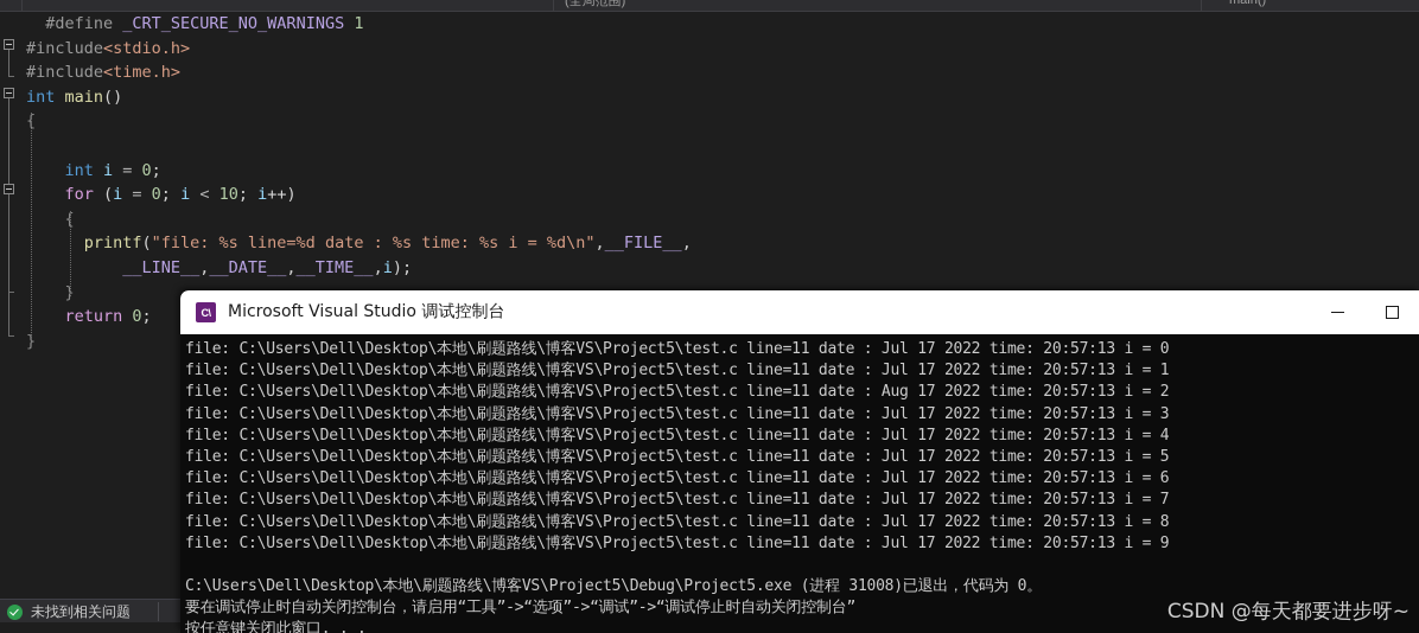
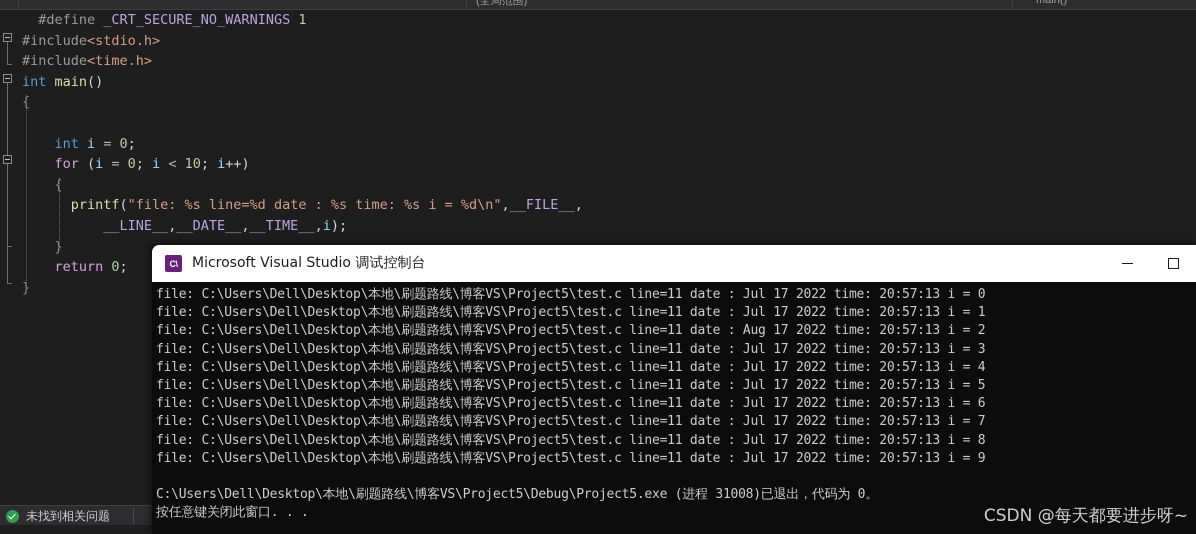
  (全局范围)
  main()
  #define _CRT_SECURE_NO_WARNINGS 1
  #include<stdio.h>
  #include<time.h>
  int main()
  {
  int i = 0;
  for (i = 0; i < 10; i++)
  {
  printf("file: %s line=%d date : %s time: %s i = %d\n",__FILE__,
  __LINE__,__DATE__,__TIME__,i);
  }
  return 0;
  }
  未找到相关问题
  C\
  Microsoft Visual Studio 调试控制台
  file: C:\Users\Dell\Desktop\本地\刷题路线\博客VS\Project5\test.c line=11 date : Jul 17 2022 time: 20:57:13 i = 0
  file: C:\Users\Dell\Desktop\本地\刷题路线\博客VS\Project5\test.c line=11 date : Jul 17 2022 time: 20:57:13 i = 1
  file: C:\Users\Dell\Desktop\本地\刷题路线\博客VS\Project5\test.c line=11 date : Aug 17 2022 time: 20:57:13 i = 2
  file: C:\Users\Dell\Desktop\本地\刷题路线\博客VS\Project5\test.c line=11 date : Jul 17 2022 time: 20:57:13 i = 3
  file: C:\Users\Dell\Desktop\本地\刷题路线\博客VS\Project5\test.c line=11 date : Jul 17 2022 time: 20:57:13 i = 4
  file: C:\Users\Dell\Desktop\本地\刷题路线\博客VS\Project5\test.c line=11 date : Jul 17 2022 time: 20:57:13 i = 5
  file: C:\Users\Dell\Desktop\本地\刷题路线\博客VS\Project5\test.c line=11 date : Jul 17 2022 time: 20:57:13 i = 6
  file: C:\Users\Dell\Desktop\本地\刷题路线\博客VS\Project5\test.c line=11 date : Jul 17 2022 time: 20:57:13 i = 7
  file: C:\Users\Dell\Desktop\本地\刷题路线\博客VS\Project5\test.c line=11 date : Jul 17 2022 time: 20:57:13 i = 8
  file: C:\Users\Dell\Desktop\本地\刷题路线\博客VS\Project5\test.c line=11 date : Jul 17 2022 time: 20:57:13 i = 9
  C:\Users\Dell\Desktop\本地\刷题路线\博客VS\Project5\Debug\Project5.exe (进程 31008)已退出，代码为 0。
- 要在调试停止时自动关闭控制台，请启用“工具”->“选项”->“调试”->“调试停止时自动关闭控制台”
  按任意键关闭此窗口. . .
  CSDN @每天都要进步呀~
